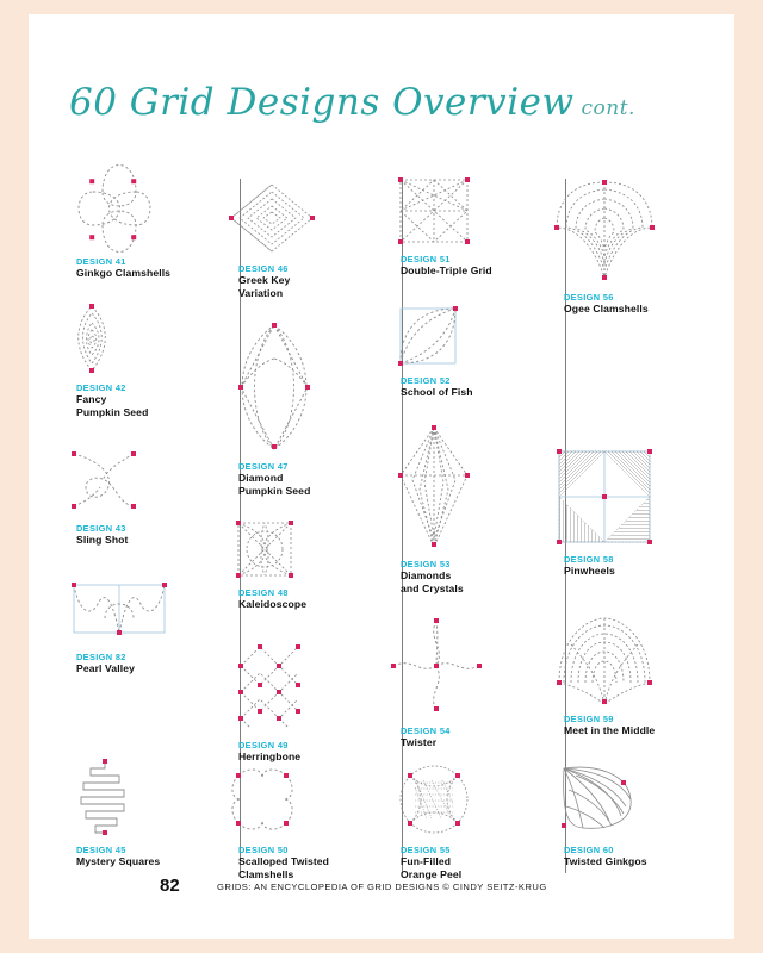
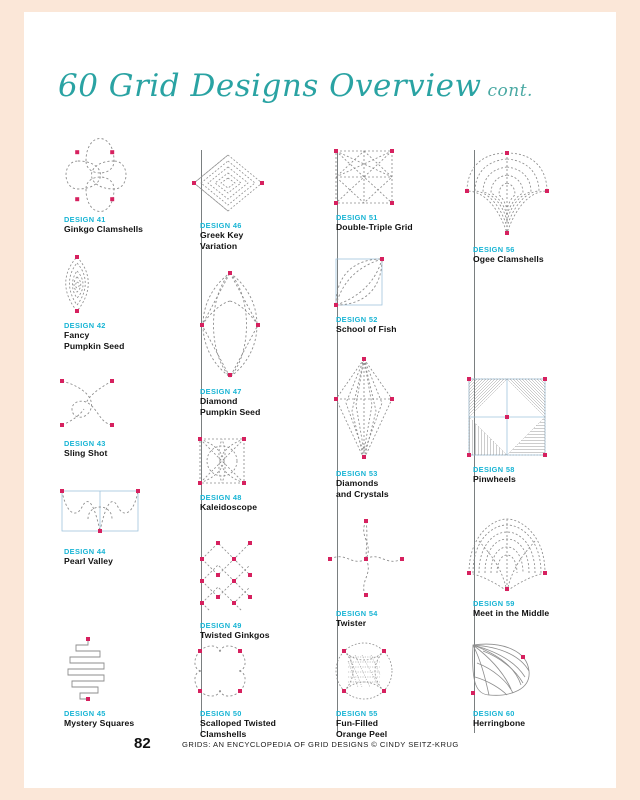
  60 Grid Designs Overview cont.
  DESIGN 41
  Ginkgo Clamshells
  DESIGN 42
  Fancy
  Pumpkin Seed
  DESIGN 43
  Sling Shot
- DESIGN 82
+ DESIGN 44
  Pearl Valley
  DESIGN 45
  Mystery Squares
  DESIGN 46
  Greek Key
  Variation
  DESIGN 47
  Diamond
  Pumpkin Seed
  DESIGN 48
  Kaleidoscope
  DESIGN 49
- Herringbone
+ Twisted Ginkgos
  DESIGN 50
  Scalloped Twisted
  Clamshells
  DESIGN 51
  Double-Triple Grid
  DESIGN 52
  School of Fish
  DESIGN 53
  Diamonds
  and Crystals
  DESIGN 54
  Twister
  DESIGN 55
  Fun-Filled
  Orange Peel
  DESIGN 56
  Ogee Clamshells
  DESIGN 58
  Pinwheels
  DESIGN 59
  Meet in the Middle
  DESIGN 60
- Twisted Ginkgos
+ Herringbone
  82
  GRIDS: AN ENCYCLOPEDIA OF GRID DESIGNS © CINDY SEITZ-KRUG
